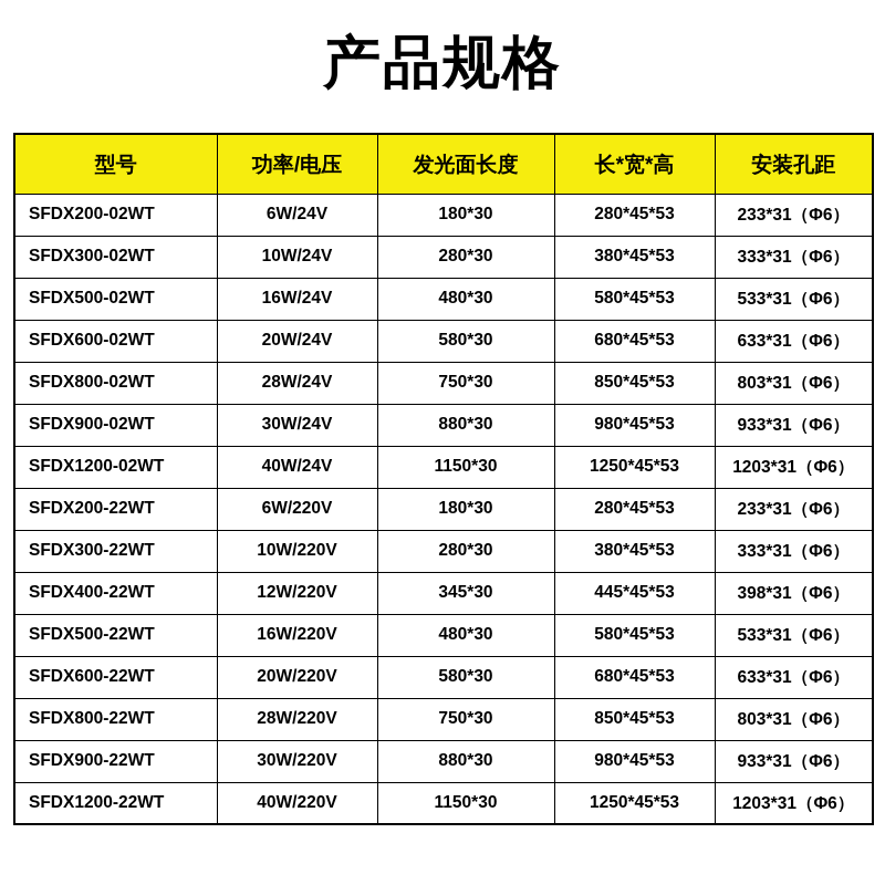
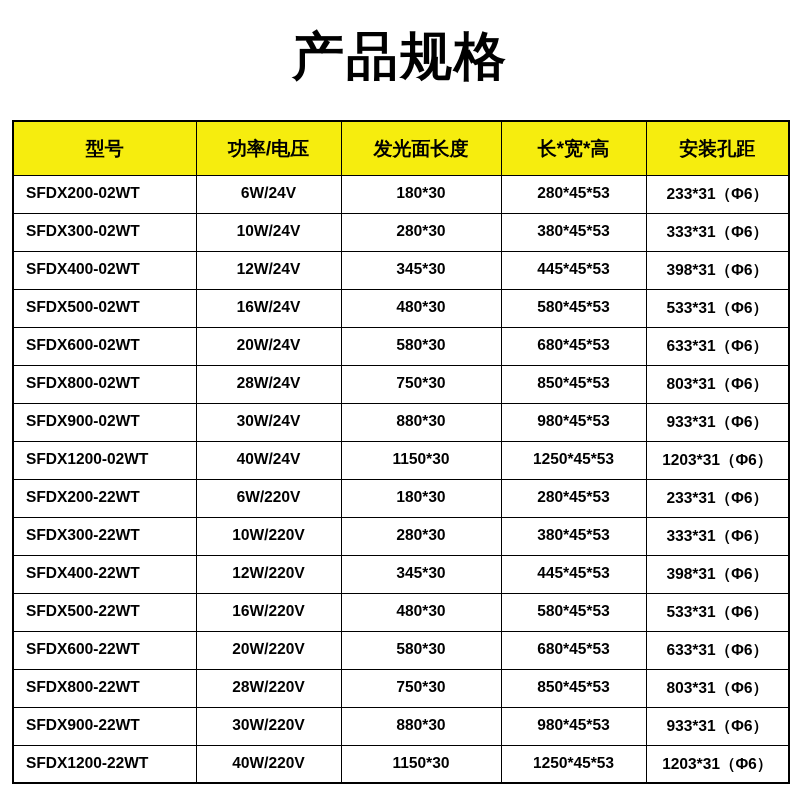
  产品规格
  型号	功率/电压	发光面长度	长*宽*高	安装孔距
  SFDX200-02WT	6W/24V	180*30	280*45*53	233*31（Φ6）
  SFDX300-02WT	10W/24V	280*30	380*45*53	333*31（Φ6）
+ SFDX400-02WT	12W/24V	345*30	445*45*53	398*31（Φ6）
  SFDX500-02WT	16W/24V	480*30	580*45*53	533*31（Φ6）
  SFDX600-02WT	20W/24V	580*30	680*45*53	633*31（Φ6）
  SFDX800-02WT	28W/24V	750*30	850*45*53	803*31（Φ6）
  SFDX900-02WT	30W/24V	880*30	980*45*53	933*31（Φ6）
  SFDX1200-02WT	40W/24V	1150*30	1250*45*53	1203*31（Φ6）
  SFDX200-22WT	6W/220V	180*30	280*45*53	233*31（Φ6）
  SFDX300-22WT	10W/220V	280*30	380*45*53	333*31（Φ6）
  SFDX400-22WT	12W/220V	345*30	445*45*53	398*31（Φ6）
  SFDX500-22WT	16W/220V	480*30	580*45*53	533*31（Φ6）
  SFDX600-22WT	20W/220V	580*30	680*45*53	633*31（Φ6）
  SFDX800-22WT	28W/220V	750*30	850*45*53	803*31（Φ6）
  SFDX900-22WT	30W/220V	880*30	980*45*53	933*31（Φ6）
  SFDX1200-22WT	40W/220V	1150*30	1250*45*53	1203*31（Φ6）
